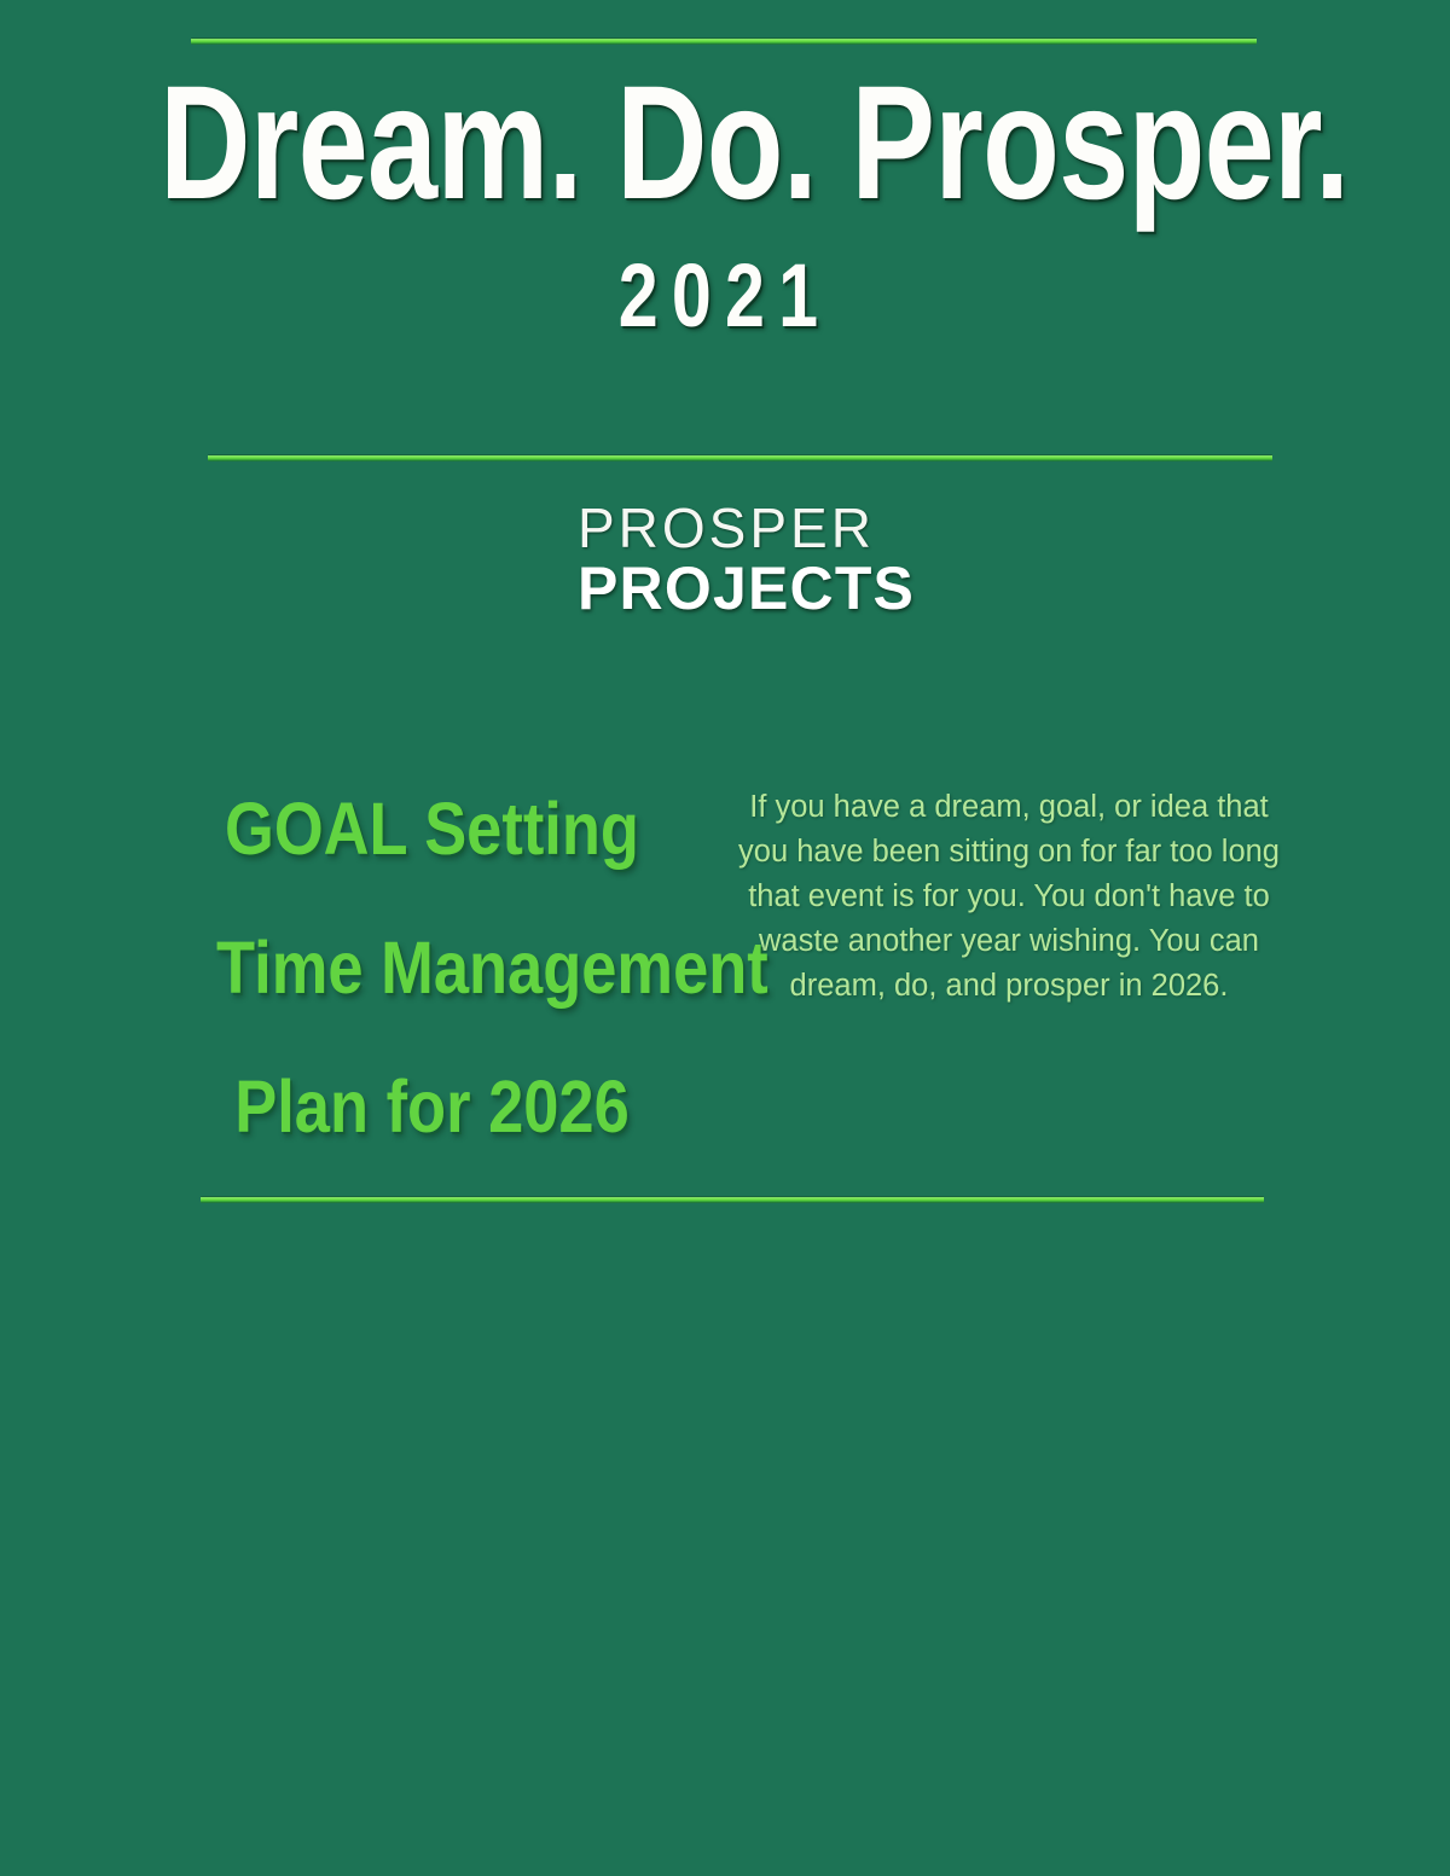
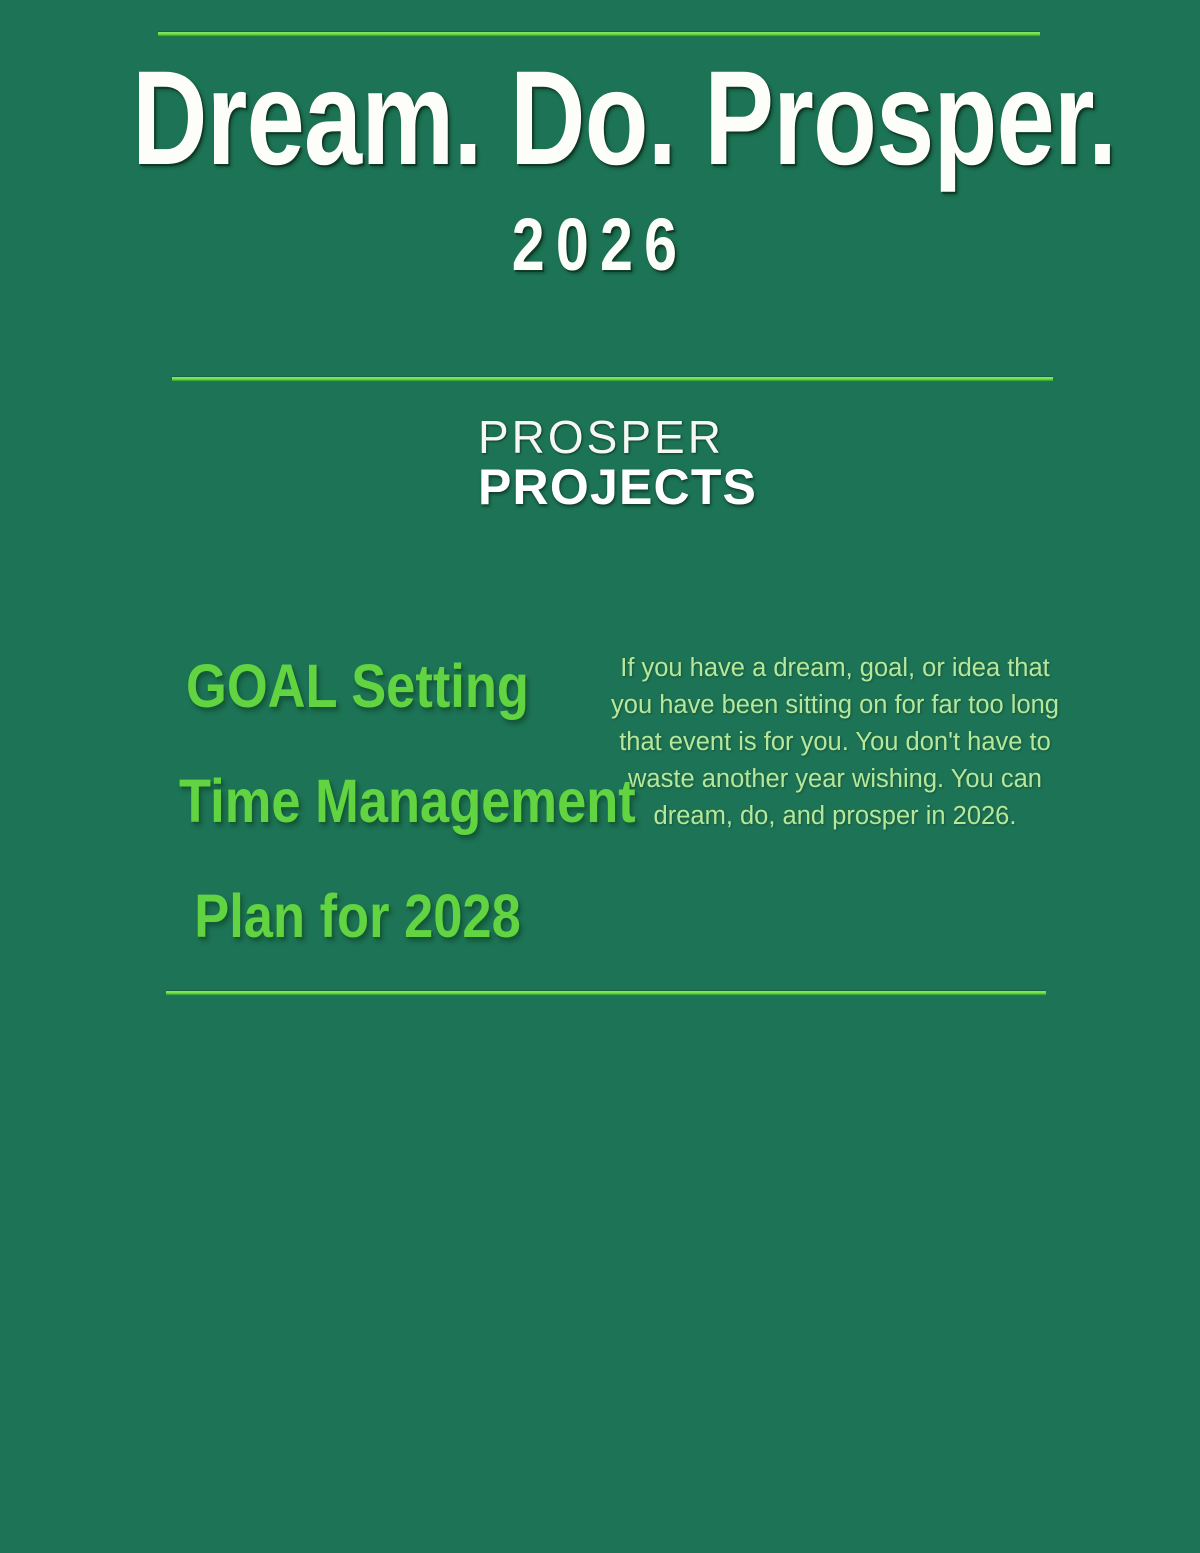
  Dream. Do. Prosper.
- 2021
+ 2026
  PROSPER
  PROJECTS
  GOAL Setting
  Time Management
- Plan for 2026
+ Plan for 2028
  If you have a dream, goal, or idea that you have been sitting on for far too long that event is for you. You don't have to waste another year wishing. You can dream, do, and prosper in 2026.
